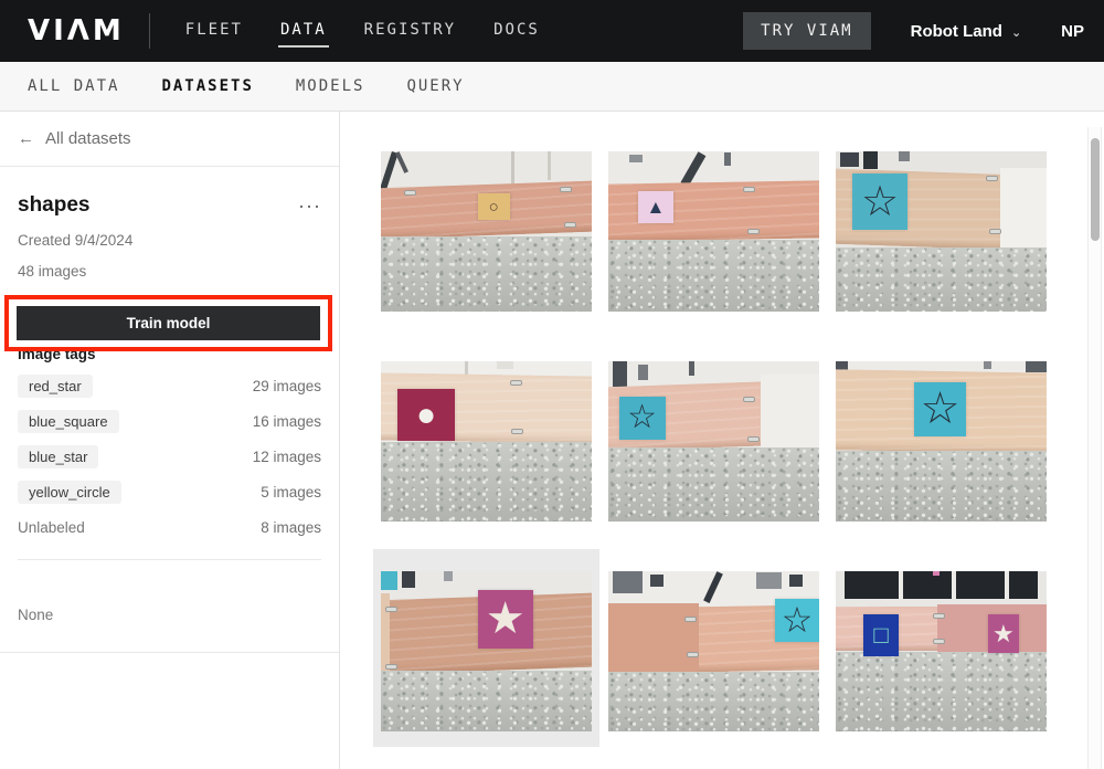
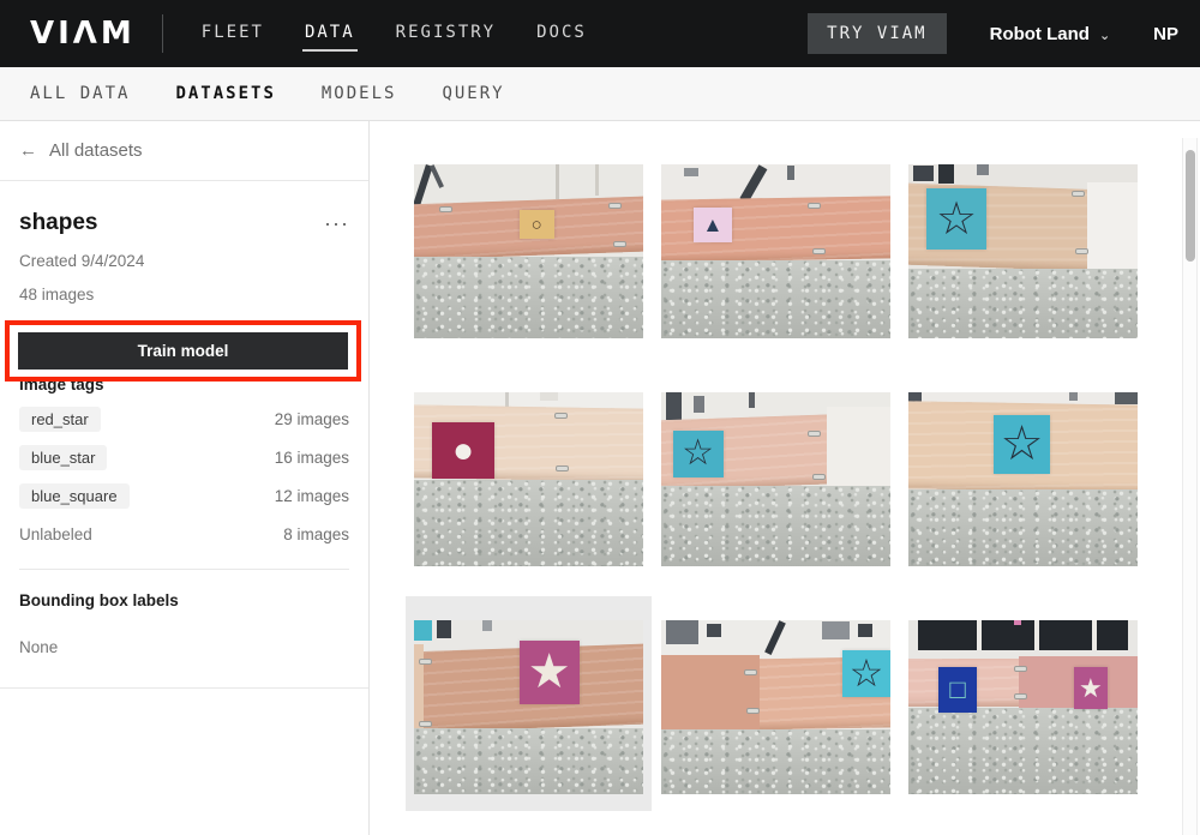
  VIΛM
  FLEET
  DATA
  REGISTRY
  DOCS
  TRY VIAM
  Robot Land
  ⌄
  NP
  ALL DATA
  DATASETS
  MODELS
  QUERY
  ←
  All datasets
  shapes
  ···
  Created 9/4/2024
  48 images
  Train model
  Image tags
  red_star
  29 images
- blue_square
+ blue_star
  16 images
- blue_star
+ blue_square
  12 images
- yellow_circle
- 5 images
  Unlabeled
  8 images
+ Bounding box labels
  None
  ○
  ▲
  ☆
  ●
  ☆
  ☆
  ★
  ☆
  □
  ★
